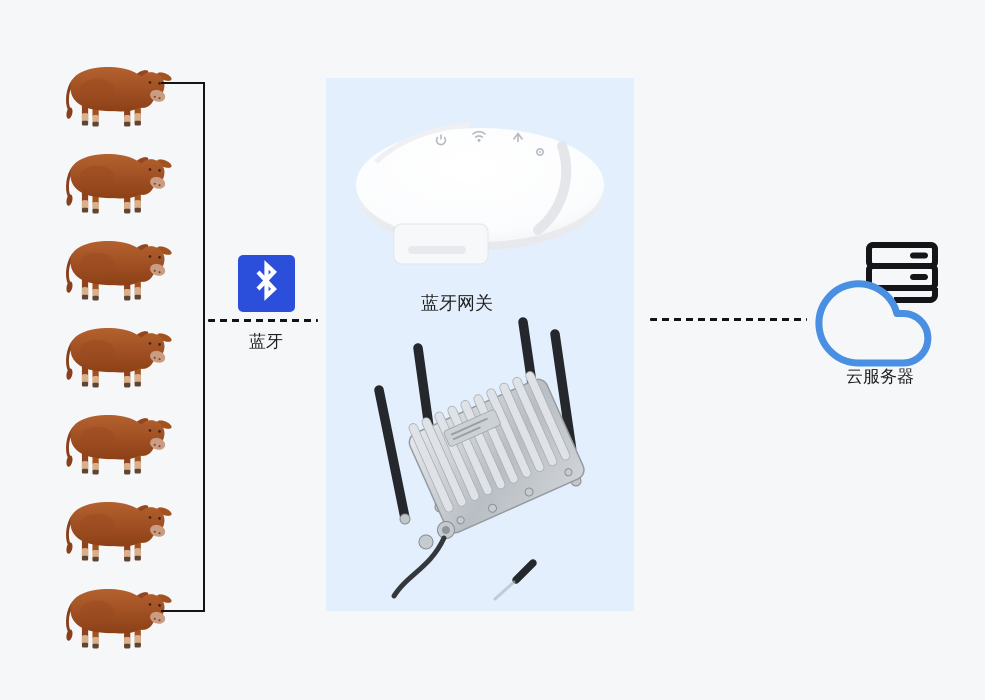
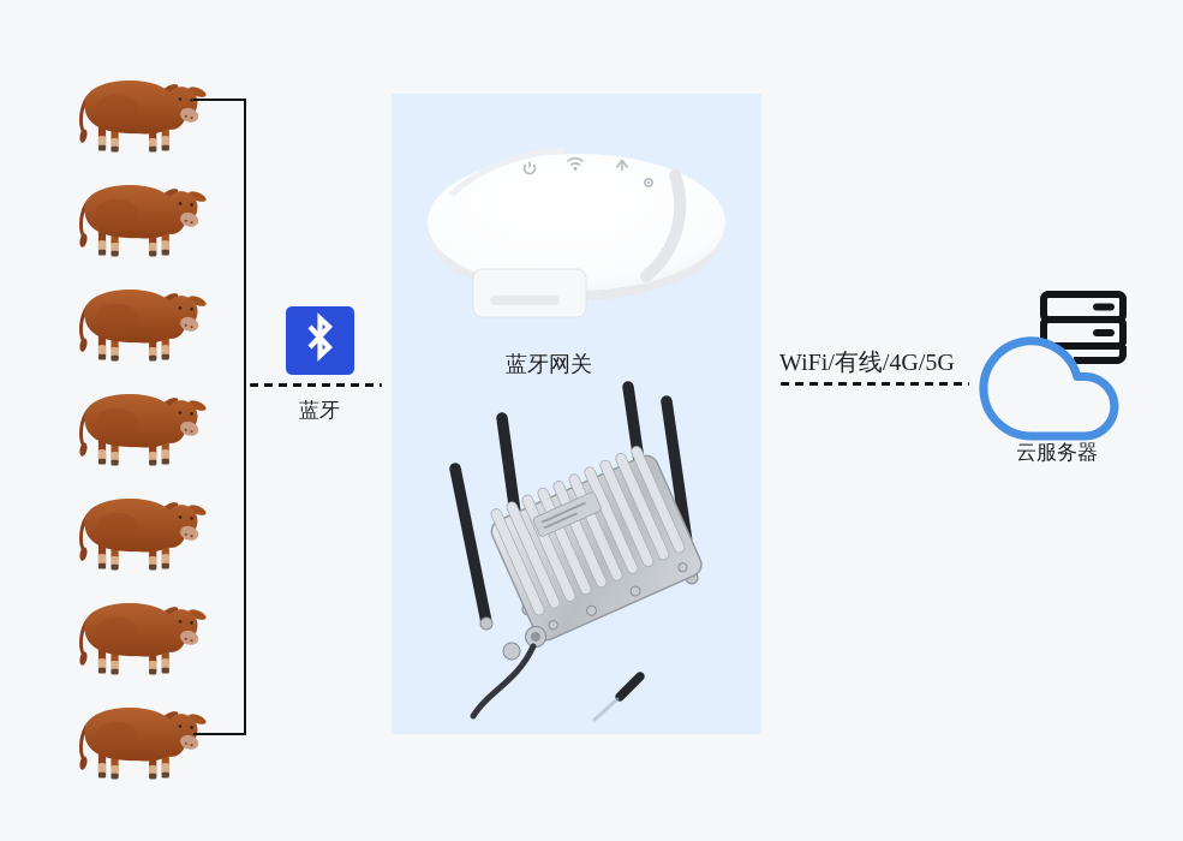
  蓝牙
  蓝牙网关
+ WiFi/有线/4G/5G
  云服务器
